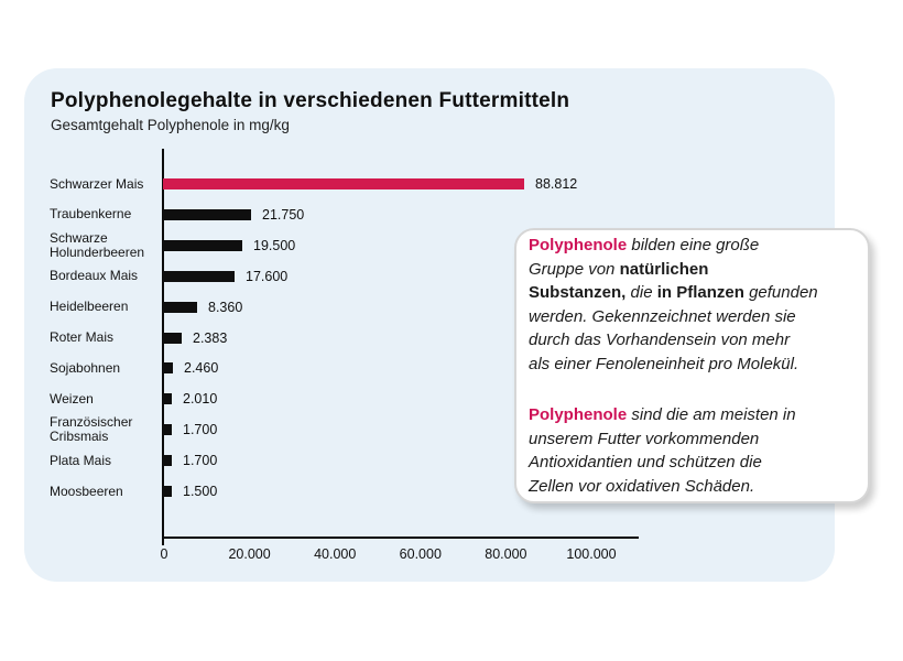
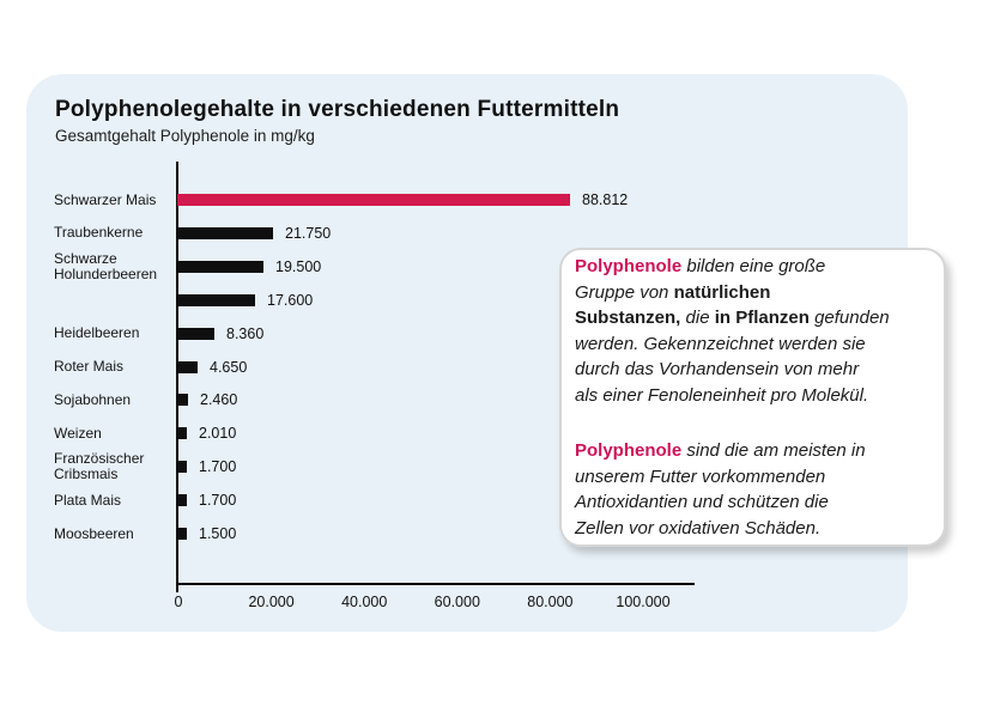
  Polyphenolegehalte in verschiedenen Futtermitteln
  Gesamtgehalt Polyphenole in mg/kg
  Schwarzer Mais
  88.812
  Traubenkerne
  21.750
  Schwarze Holunderbeeren
  19.500
- Bordeaux Mais
  17.600
  Heidelbeeren
  8.360
  Roter Mais
- 2.383
+ 4.650
  Sojabohnen
  2.460
  Weizen
  2.010
  Französischer Cribsmais
  1.700
  Plata Mais
  1.700
  Moosbeeren
  1.500
  0
  20.000
  40.000
  60.000
  80.000
  100.000
  Polyphenole bilden eine große
  Gruppe von natürlichen
  Substanzen, die in Pflanzen gefunden
  werden. Gekennzeichnet werden sie
  durch das Vorhandensein von mehr
  als einer Fenoleneinheit pro Molekül.
  Polyphenole sind die am meisten in
  unserem Futter vorkommenden
  Antioxidantien und schützen die
  Zellen vor oxidativen Schäden.
